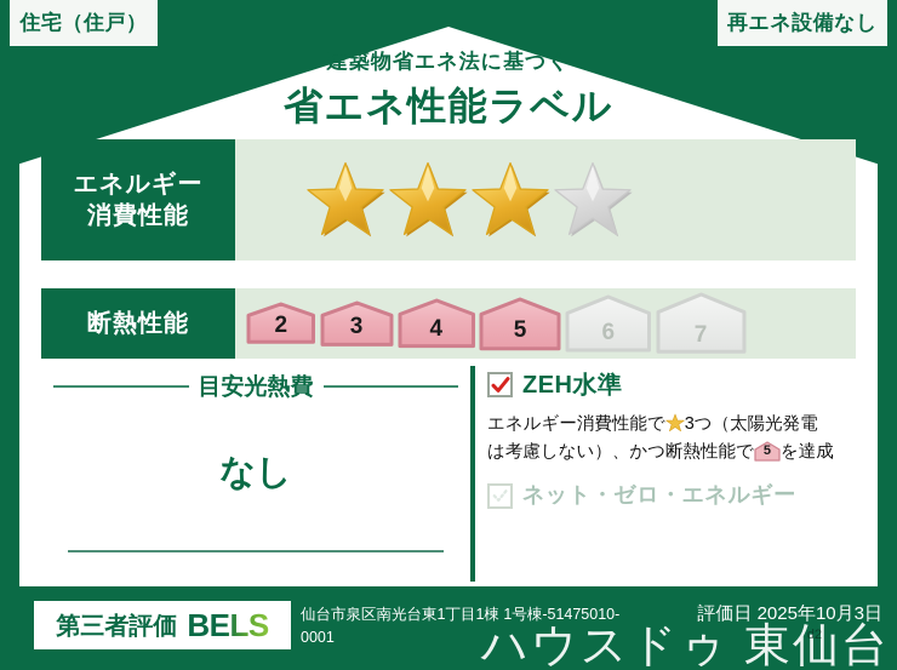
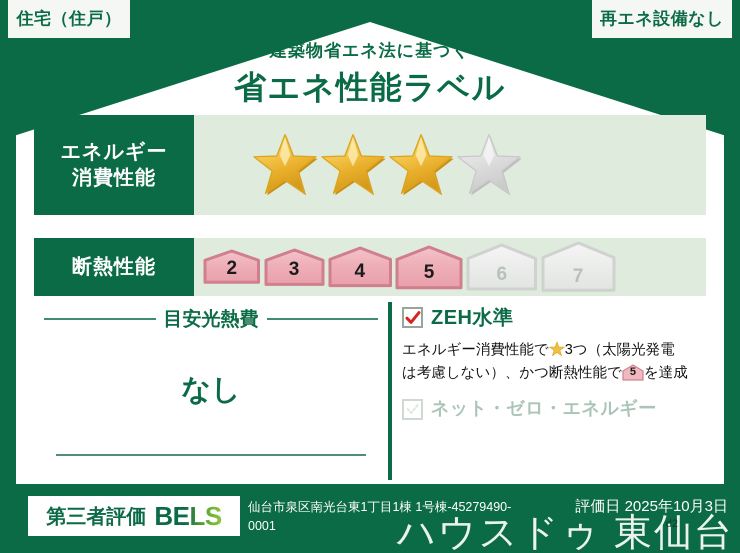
  住宅（住戸）
  再エネ設備なし
  建築物省エネ法に基づく
  省エネ性能ラベル
  エネルギー
  消費性能
  断熱性能
  2
  3
  4
  5
  6
  7
  目安光熱費
  なし
  ZEH水準
  エネルギー消費性能で 3つ（太陽光発電
  は考慮しない）、かつ断熱性能で
  5
  を達成
  ネット・ゼロ・エネルギー
  第三者評価
  BELS
- 仙台市泉区南光台東1丁目1棟 1号棟-51475010-0001
+ 仙台市泉区南光台東1丁目1棟 1号棟-45279490-0001
  評価日 2025年10月3日
  d2
  ハウスドゥ 東仙台
